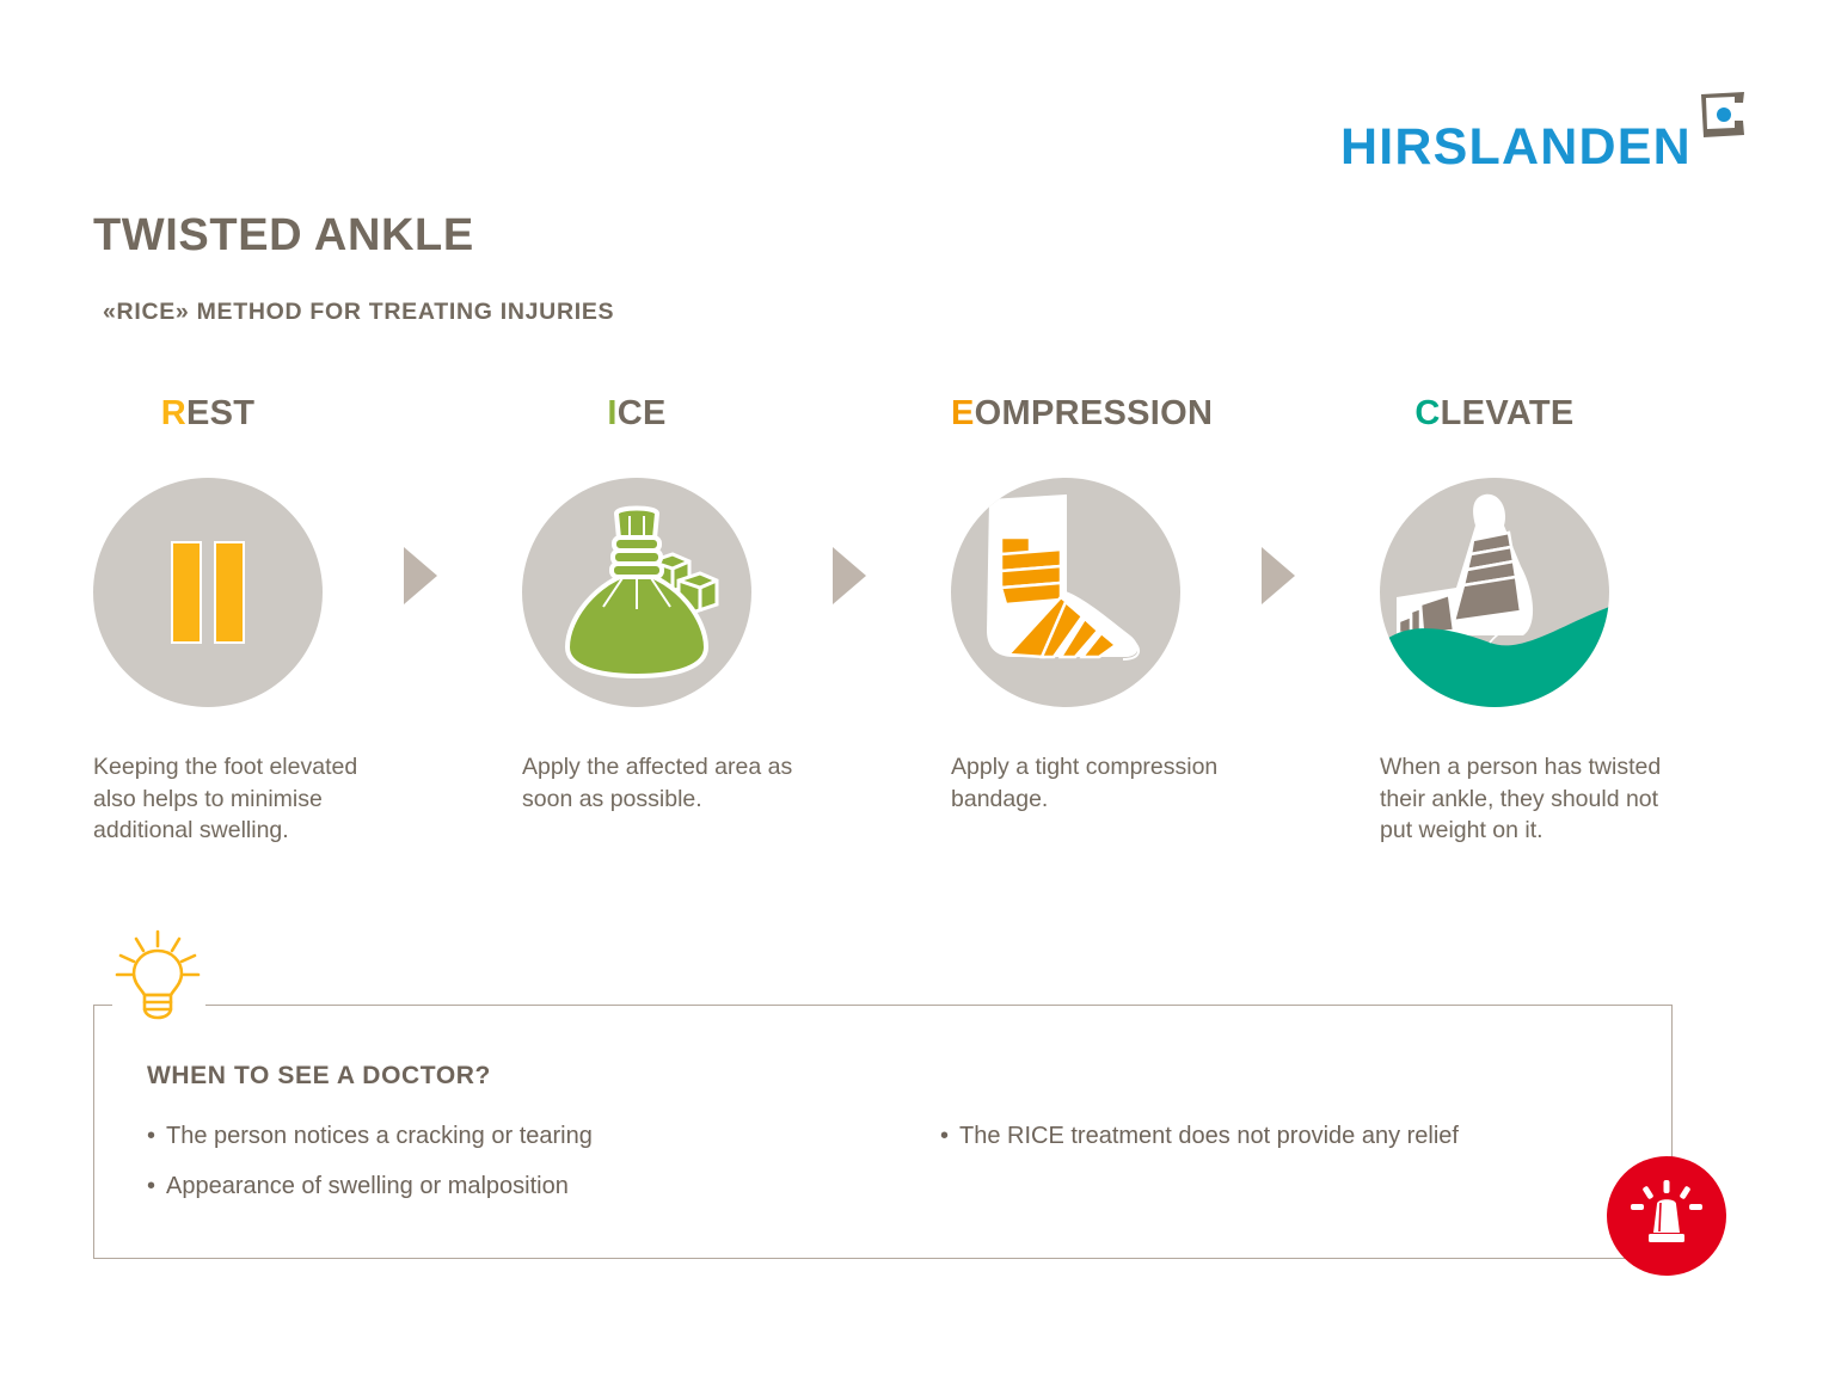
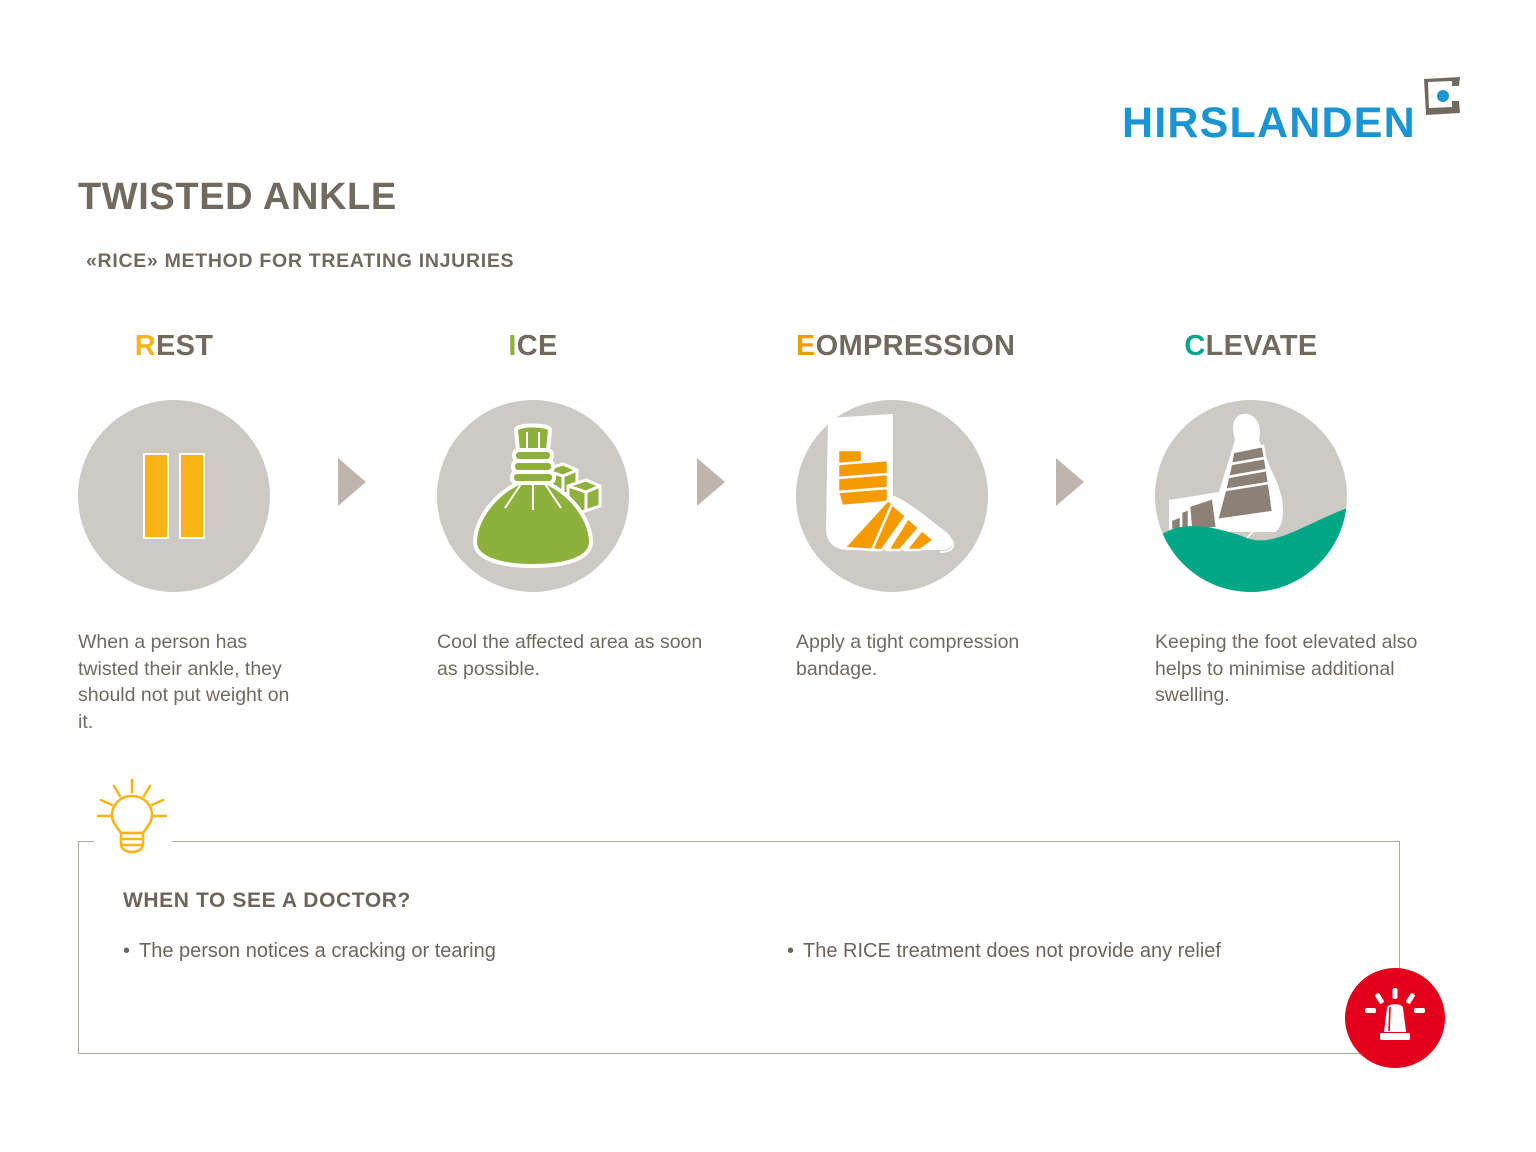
  HIRSLANDEN
  TWISTED ANKLE
  «RICE» METHOD FOR TREATING INJURIES
  REST
- Keeping the foot elevated also helps to minimise additional swelling.
+ When a person has twisted their ankle, they should not put weight on it.
  ICE
- Apply the affected area as soon as possible.
+ Cool the affected area as soon as possible.
  EOMPRESSION
  Apply a tight compression bandage.
  CLEVATE
- When a person has twisted their ankle, they should not put weight on it.
+ Keeping the foot elevated also helps to minimise additional swelling.
  WHEN TO SEE A DOCTOR?
  • The person notices a cracking or tearing
- • Appearance of swelling or malposition
  • The RICE treatment does not provide any relief
